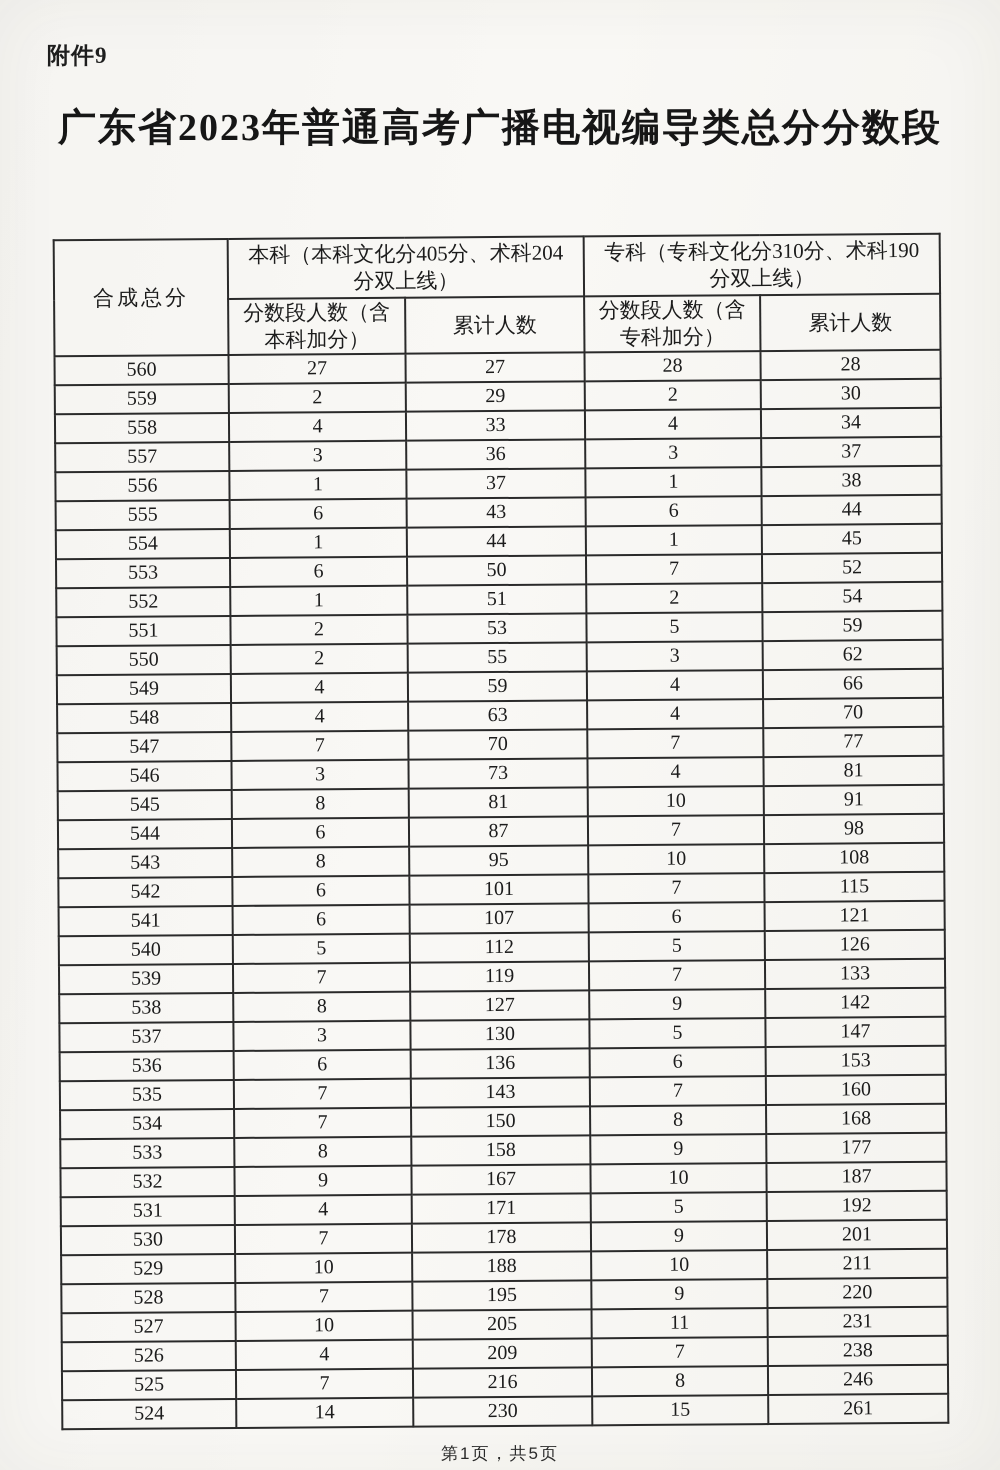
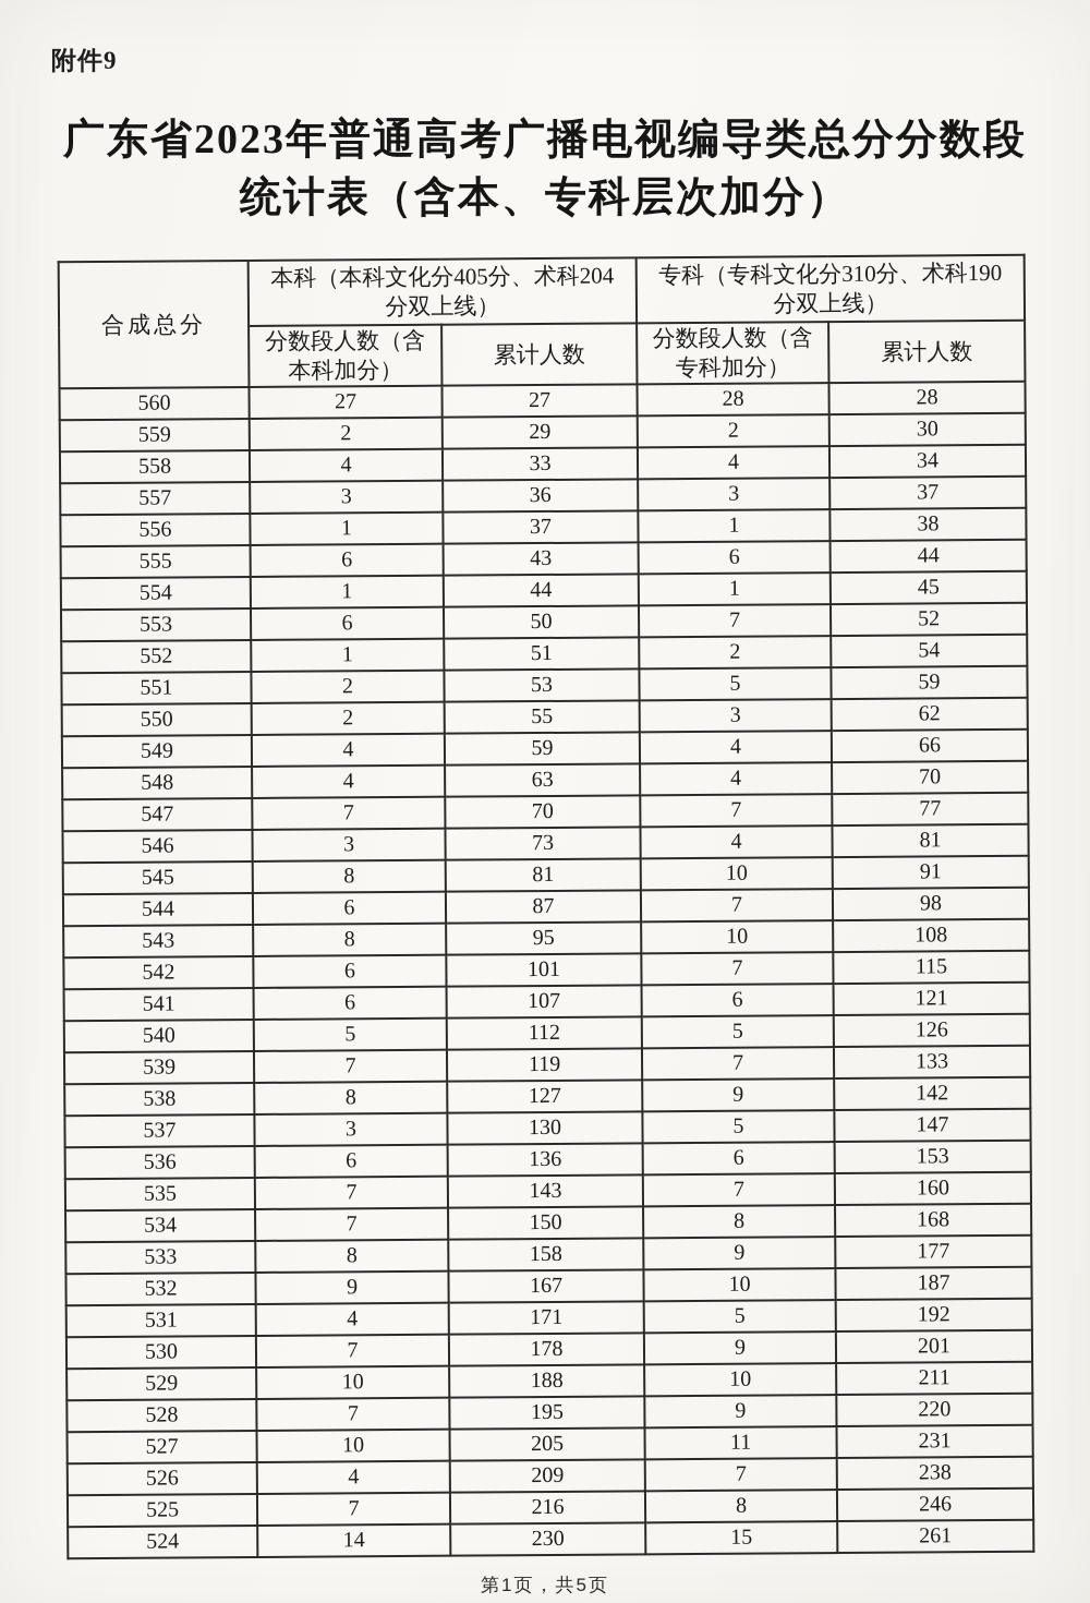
  附件9
  广东省2023年普通高考广播电视编导类总分分数段
+ 统计表（含本、专科层次加分）
  合成总分	本科（本科文化分405分、术科204 分双上线）	专科（专科文化分310分、术科190 分双上线）
  分数段人数（含 本科加分）	累计人数	分数段人数（含 专科加分）	累计人数
  560	27	27	28	28
  559	2	29	2	30
  558	4	33	4	34
  557	3	36	3	37
  556	1	37	1	38
  555	6	43	6	44
  554	1	44	1	45
  553	6	50	7	52
  552	1	51	2	54
  551	2	53	5	59
  550	2	55	3	62
  549	4	59	4	66
  548	4	63	4	70
  547	7	70	7	77
  546	3	73	4	81
  545	8	81	10	91
  544	6	87	7	98
  543	8	95	10	108
  542	6	101	7	115
  541	6	107	6	121
  540	5	112	5	126
  539	7	119	7	133
  538	8	127	9	142
  537	3	130	5	147
  536	6	136	6	153
  535	7	143	7	160
  534	7	150	8	168
  533	8	158	9	177
  532	9	167	10	187
  531	4	171	5	192
  530	7	178	9	201
  529	10	188	10	211
  528	7	195	9	220
  527	10	205	11	231
  526	4	209	7	238
  525	7	216	8	246
  524	14	230	15	261
  第1页，共5页
